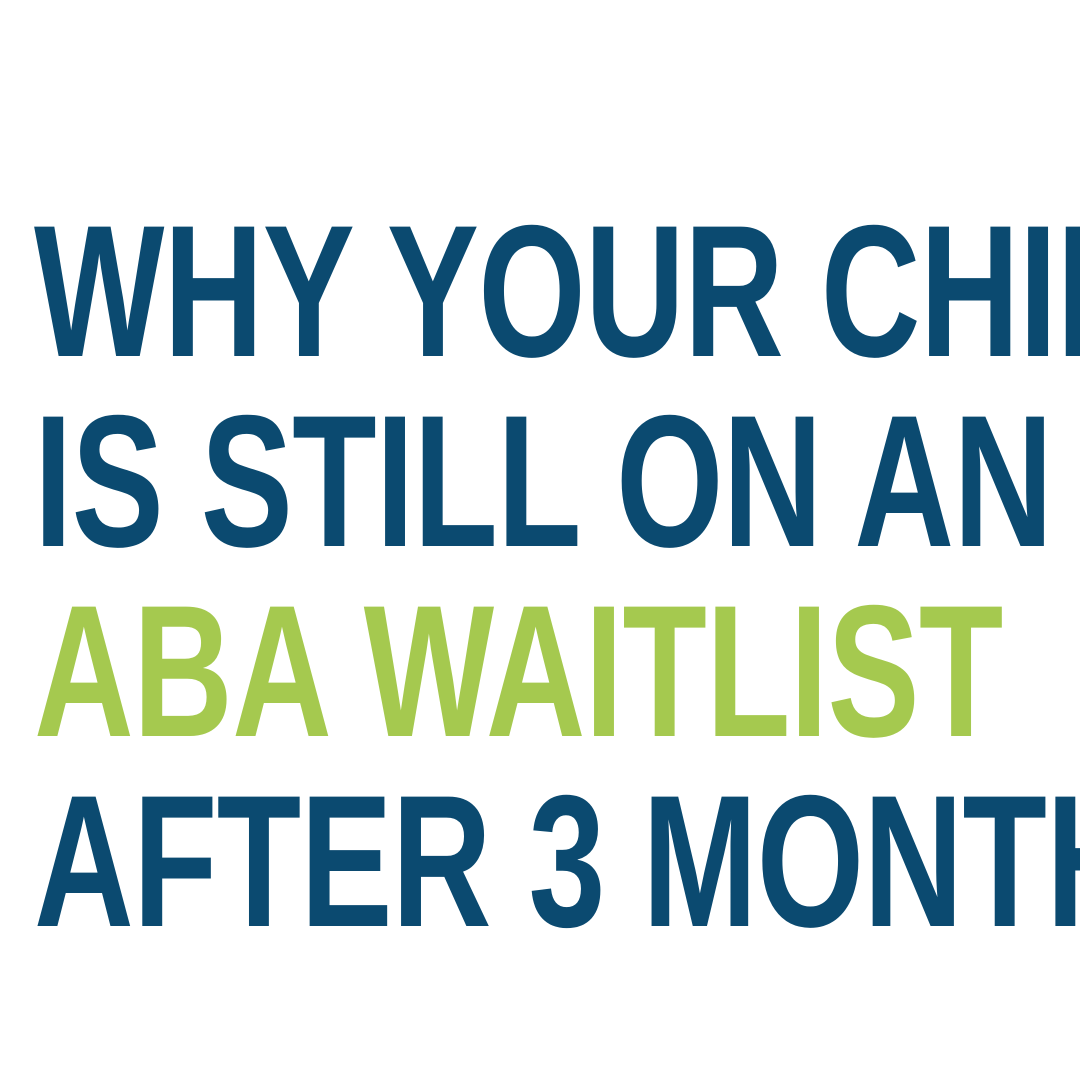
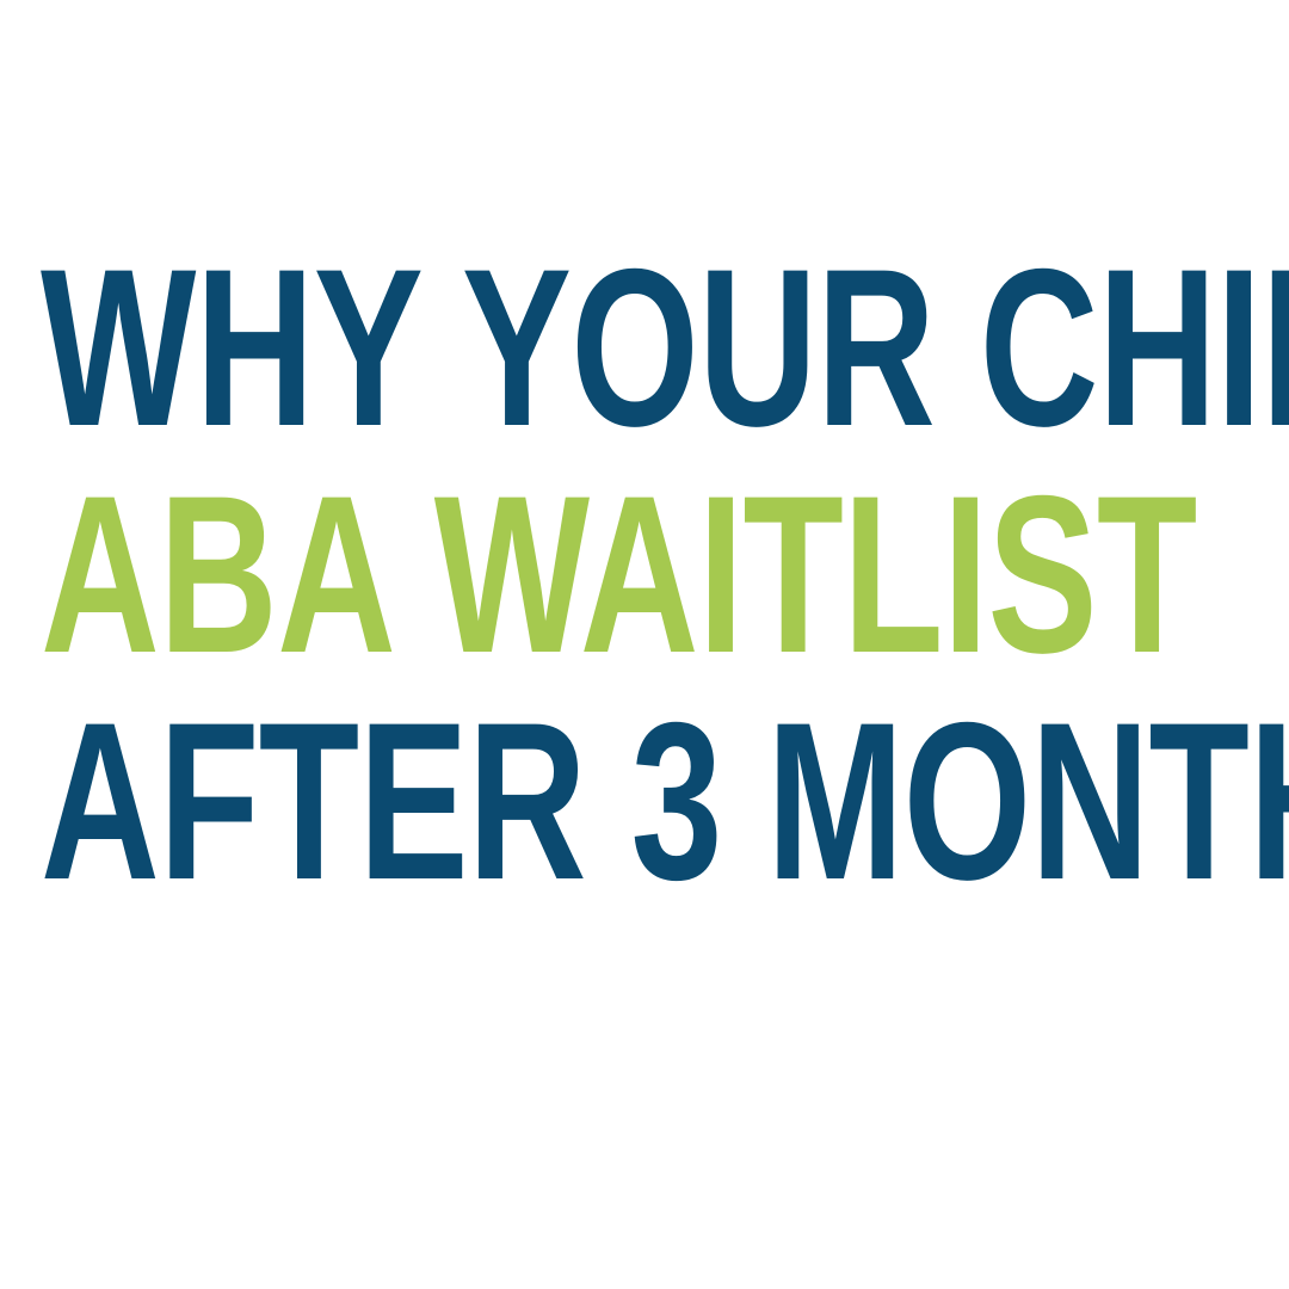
  WHY YOUR CHI
- IS STILL ON AN
  ABA WAITLIST
  AFTER 3 MONT
